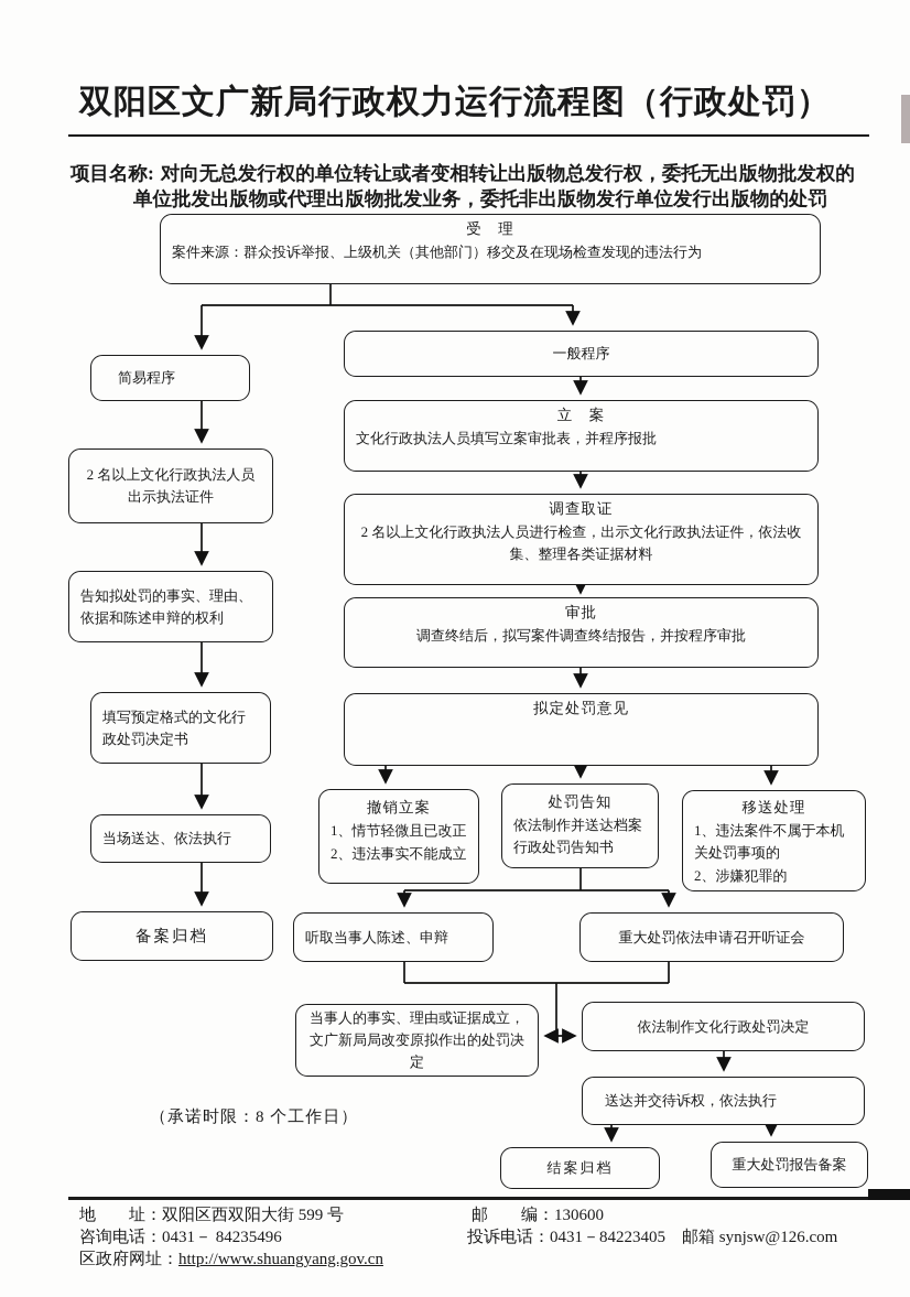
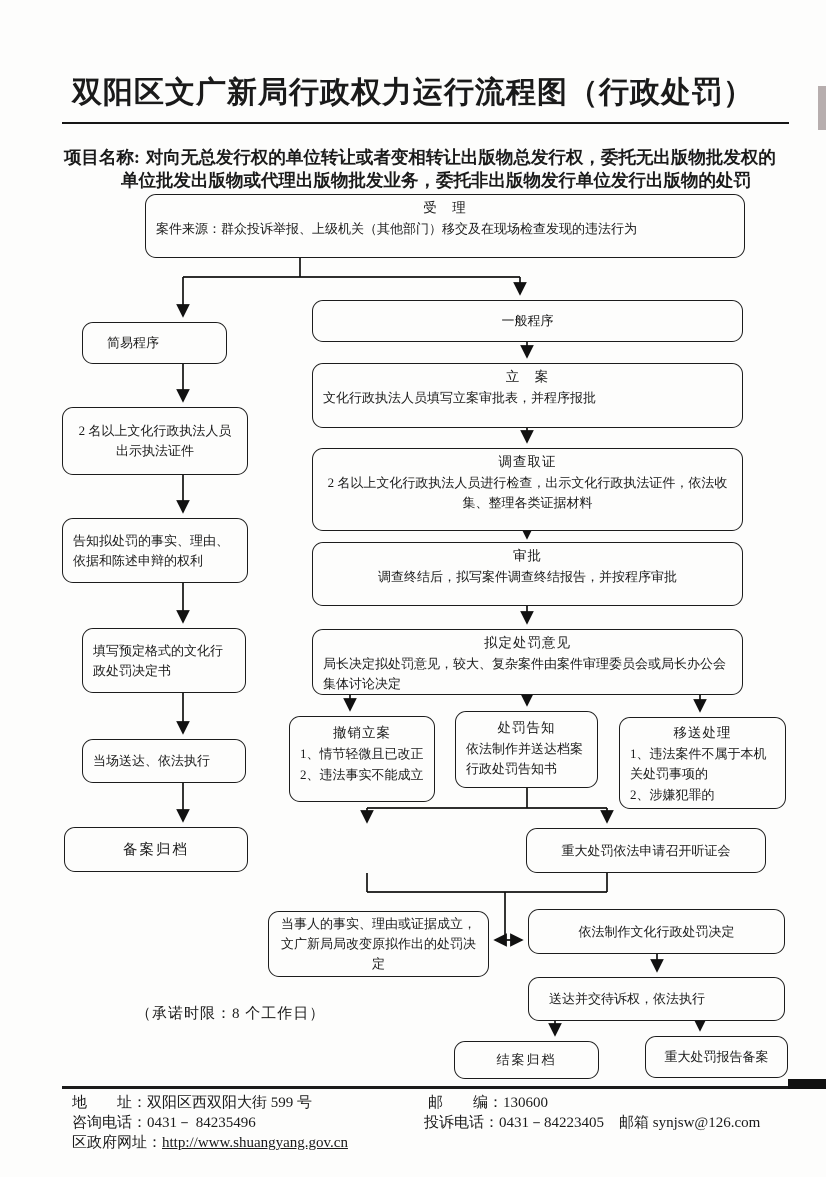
  双阳区文广新局行政权力运行流程图（行政处罚）
  项目名称: 对向无总发行权的单位转让或者变相转让出版物总发行权，委托无出版物批发权的单位批发出版物或代理出版物批发业务，委托非出版物发行单位发行出版物的处罚
  受 理
  案件来源：群众投诉举报、上级机关（其他部门）移交及在现场检查发现的违法行为
  简易程序
  一般程序
  2 名以上文化行政执法人员出示执法证件
  告知拟处罚的事实、理由、依据和陈述申辩的权利
  填写预定格式的文化行政处罚决定书
  当场送达、依法执行
  备案归档
  立 案
  文化行政执法人员填写立案审批表，并程序报批
  调查取证
  2 名以上文化行政执法人员进行检查，出示文化行政执法证件，依法收集、整理各类证据材料
  审批
  调查终结后，拟写案件调查终结报告，并按程序审批
  拟定处罚意见
+ 局长决定拟处罚意见，较大、复杂案件由案件审理委员会或局长办公会集体讨论决定
  撤销立案
  1、情节轻微且已改正
  2、违法事实不能成立
  处罚告知
  依法制作并送达档案行政处罚告知书
  移送处理
  1、违法案件不属于本机关处罚事项的
  2、涉嫌犯罪的
- 听取当事人陈述、申辩
  重大处罚依法申请召开听证会
  当事人的事实、理由或证据成立，文广新局局改变原拟作出的处罚决定
  依法制作文化行政处罚决定
  送达并交待诉权，依法执行
  结案归档
  重大处罚报告备案
  （承诺时限：8 个工作日）
  地 址：双阳区西双阳大街 599 号
  邮 编：130600
  咨询电话：0431－ 84235496
  投诉电话：0431－84223405 邮箱 synjsw@126.com
  区政府网址：http://www.shuangyang.gov.cn
